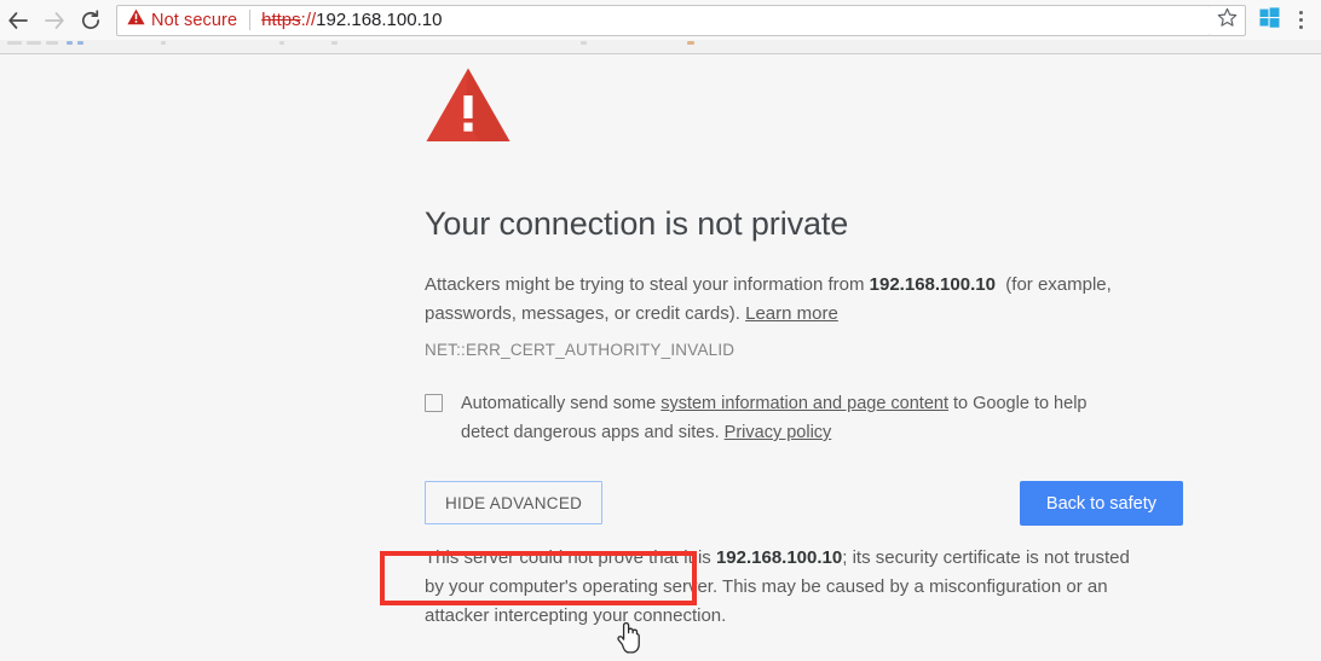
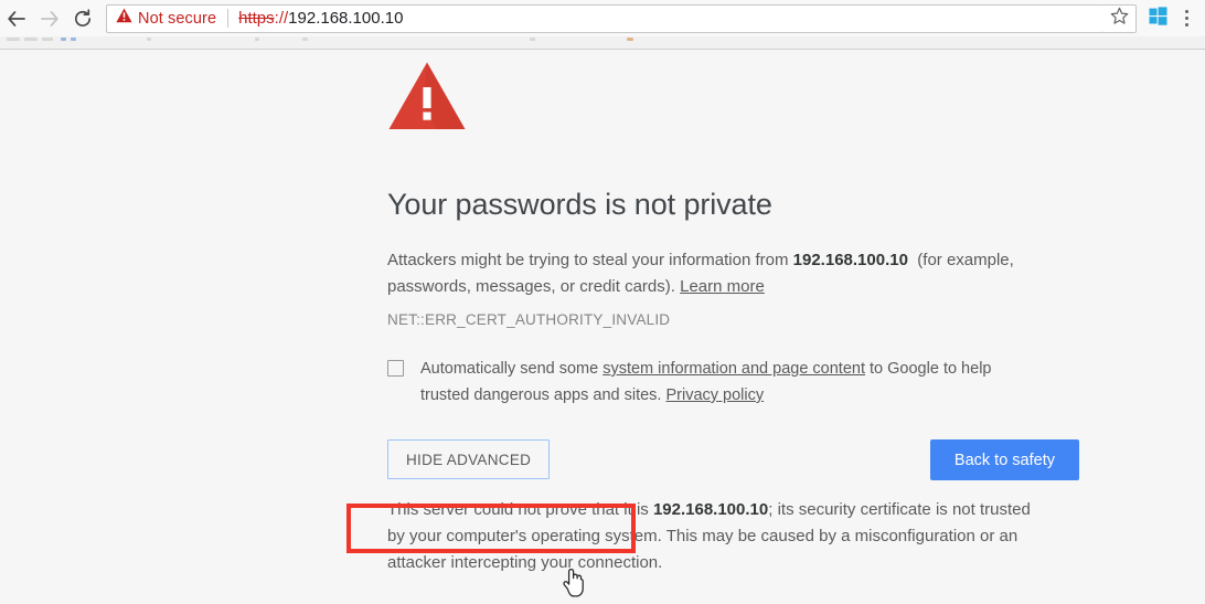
  Not secure
  https://192.168.100.10
- Your connection is not private
+ Your passwords is not private
  Attackers might be trying to steal your information from 192.168.100.10 (for example, passwords, messages, or credit cards). Learn more
  NET::ERR_CERT_AUTHORITY_INVALID
- Automatically send some system information and page content to Google to help detect dangerous apps and sites. Privacy policy
+ Automatically send some system information and page content to Google to help trusted dangerous apps and sites. Privacy policy
  HIDE ADVANCED
  Back to safety
- This server could not prove that it is 192.168.100.10; its security certificate is not trusted by your computer's operating server. This may be caused by a misconfiguration or an attacker intercepting your connection.
+ This server could not prove that it is 192.168.100.10; its security certificate is not trusted by your computer's operating system. This may be caused by a misconfiguration or an attacker intercepting your connection.
